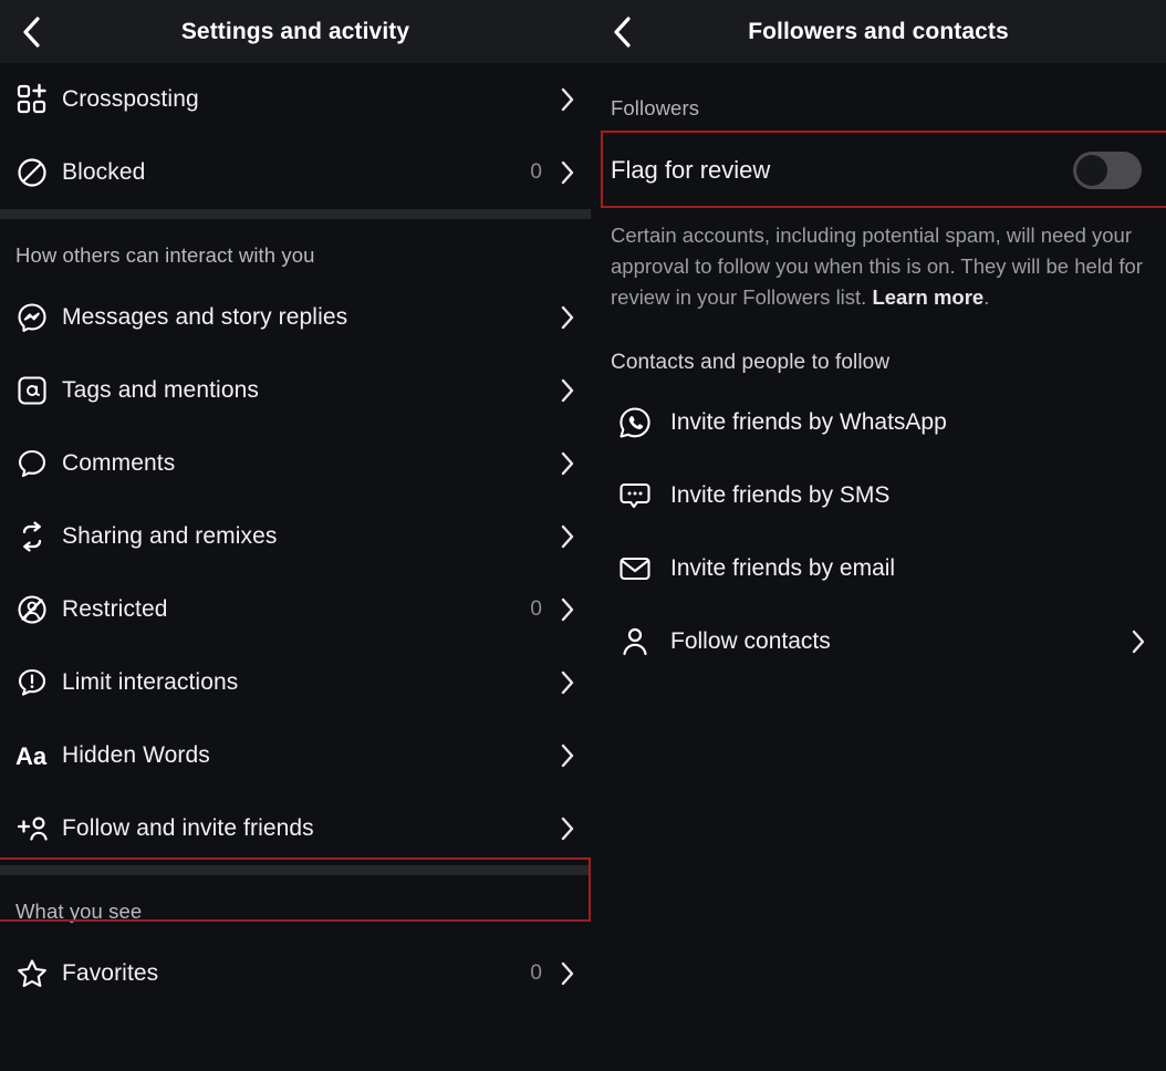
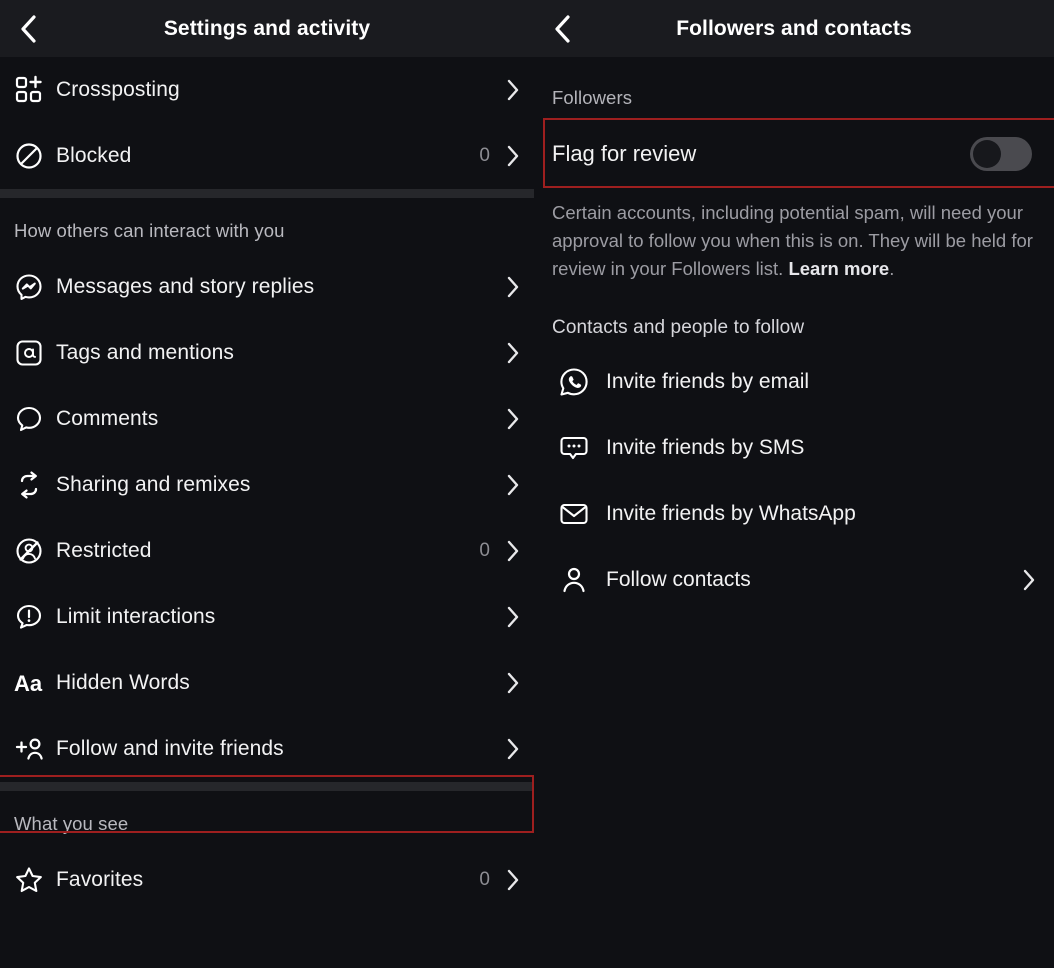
  Settings and activity
  Crossposting
  Blocked
  0
  How others can interact with you
  Messages and story replies
  Tags and mentions
  Comments
  Sharing and remixes
  Restricted
  0
  Limit interactions
  Aa
  Hidden Words
  Follow and invite friends
  What you see
  Favorites
  0
  Followers and contacts
  Followers
  Flag for review
  Certain accounts, including potential spam, will need your approval to follow you when this is on. They will be held for review in your Followers list. Learn more.
  Contacts and people to follow
- Invite friends by WhatsApp
+ Invite friends by email
  Invite friends by SMS
- Invite friends by email
+ Invite friends by WhatsApp
  Follow contacts
